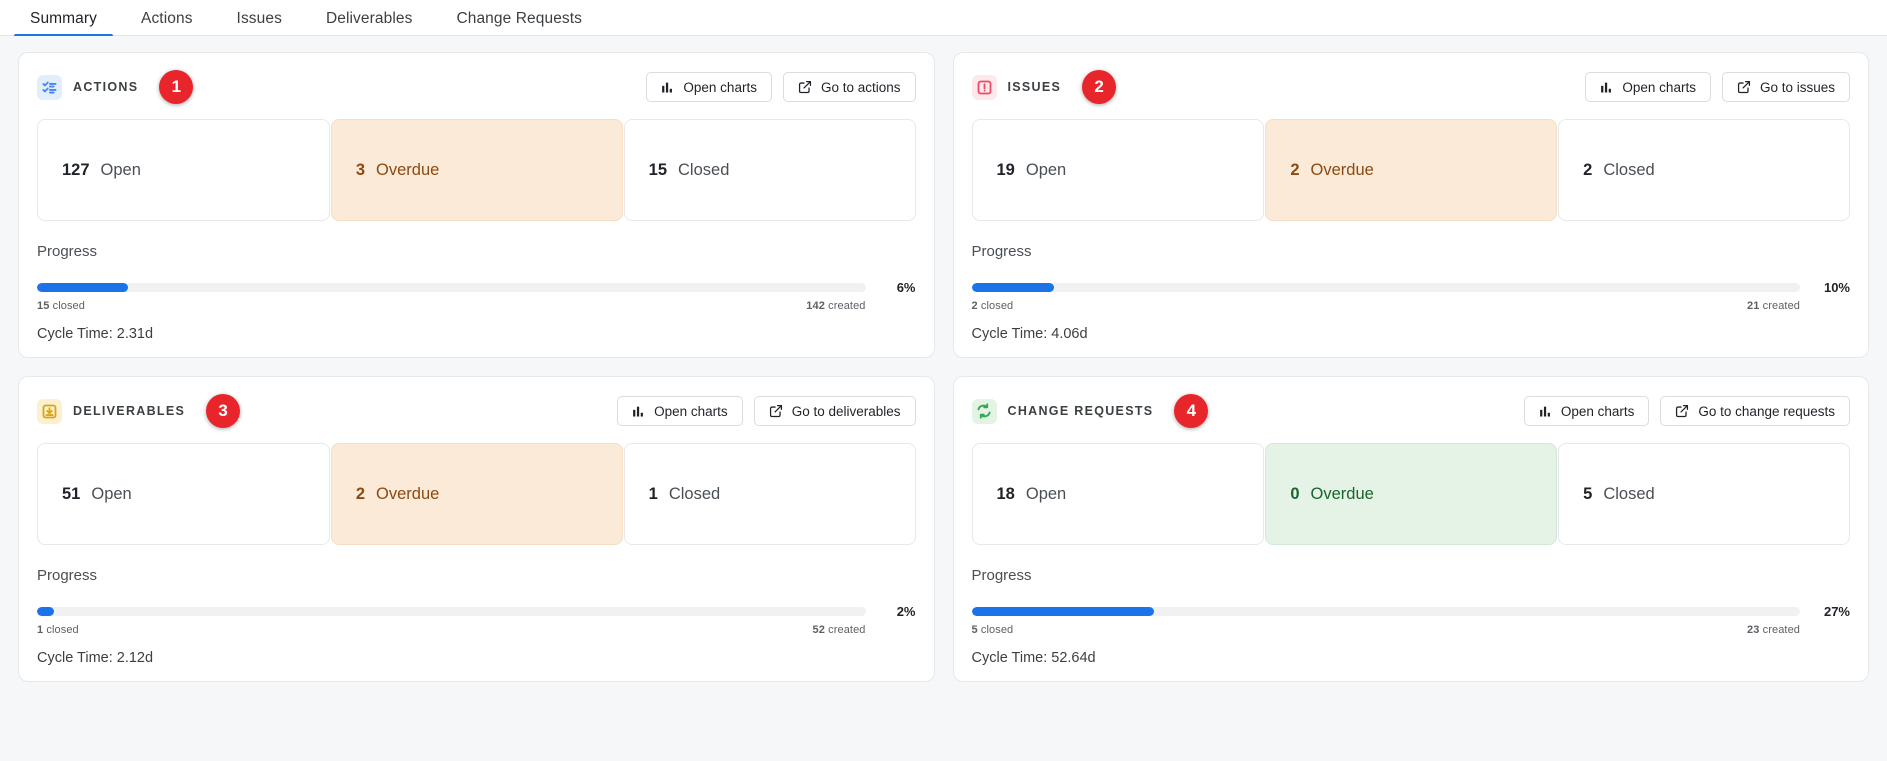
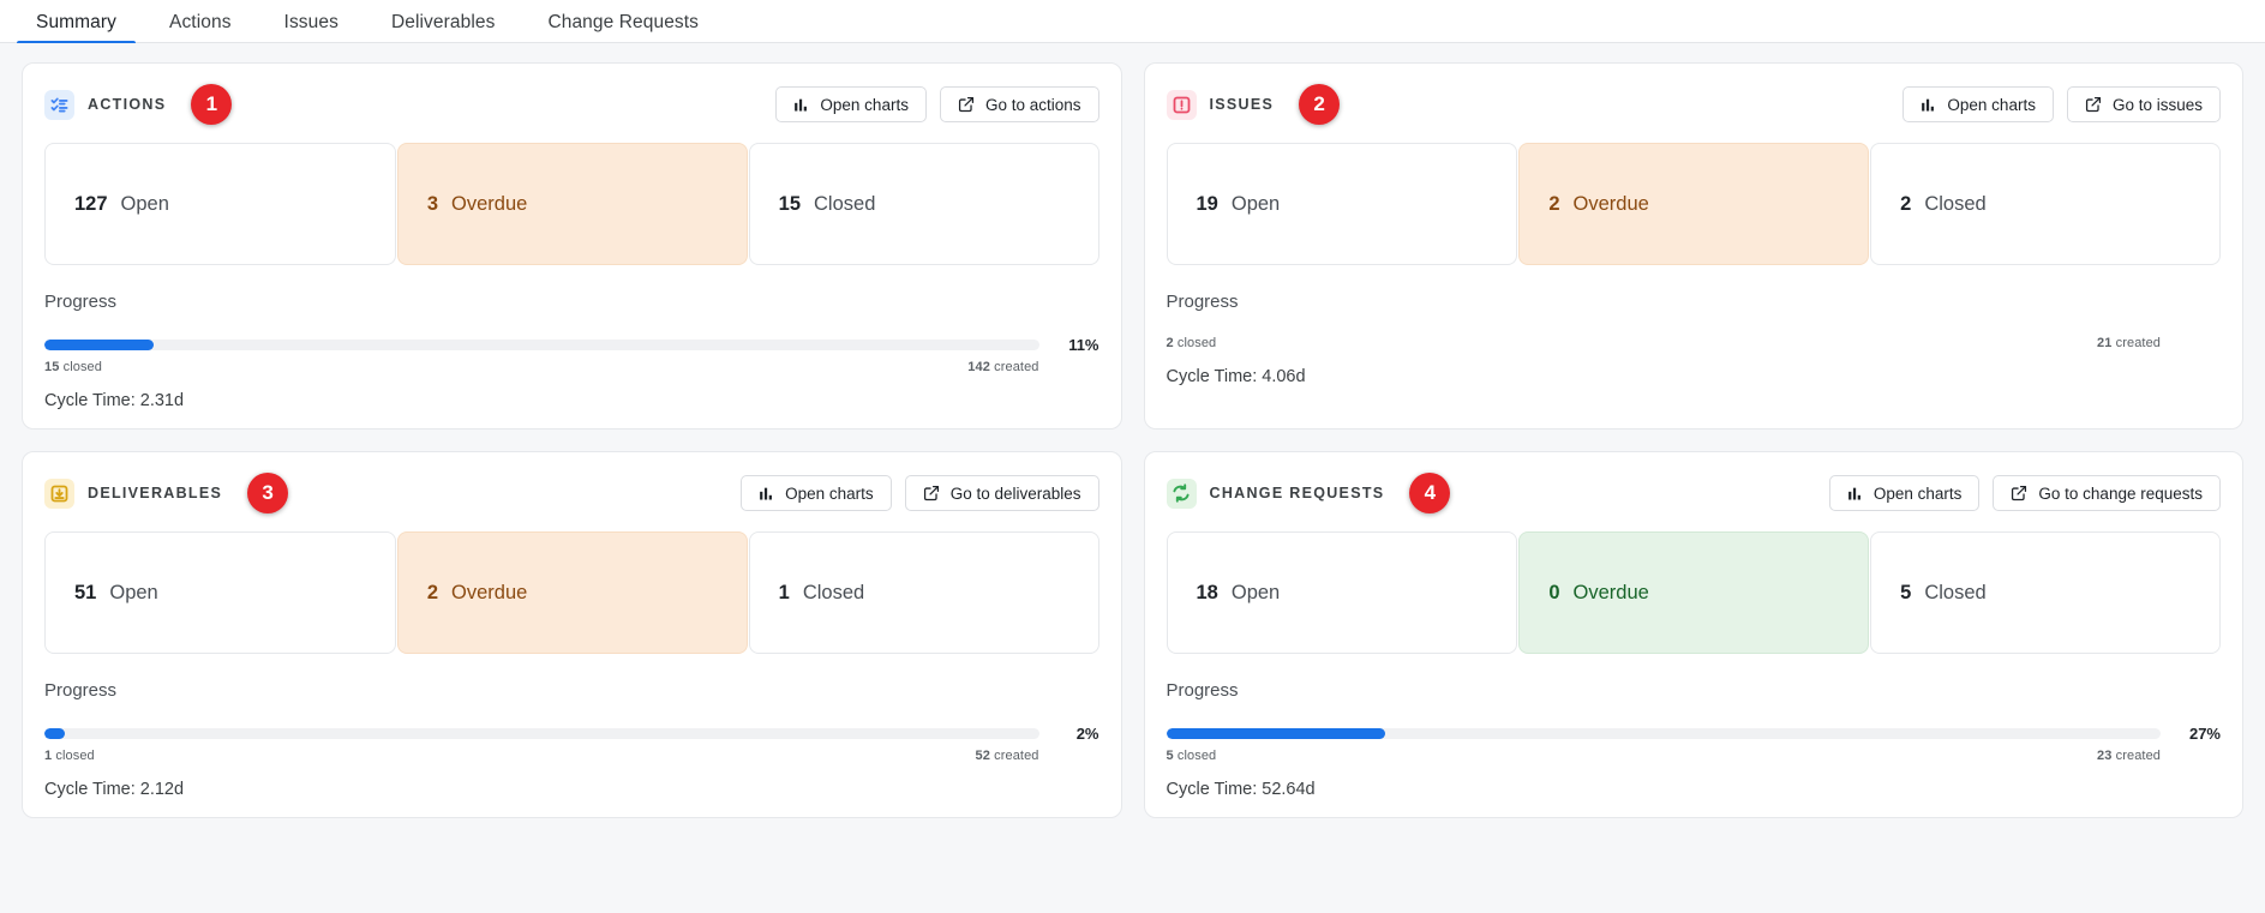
  Summary
  Actions
  Issues
  Deliverables
  Change Requests
  ACTIONS
  1
  Open charts
  Go to actions
  127
  Open
  3
  Overdue
  15
  Closed
  Progress
- 6%
+ 11%
  15 closed
  142 created
  Cycle Time: 2.31d
  ISSUES
  2
  Open charts
  Go to issues
  19
  Open
  2
  Overdue
  2
  Closed
  Progress
- 10%
  2 closed
  21 created
  Cycle Time: 4.06d
  DELIVERABLES
  3
  Open charts
  Go to deliverables
  51
  Open
  2
  Overdue
  1
  Closed
  Progress
  2%
  1 closed
  52 created
  Cycle Time: 2.12d
  CHANGE REQUESTS
  4
  Open charts
  Go to change requests
  18
  Open
  0
  Overdue
  5
  Closed
  Progress
  27%
  5 closed
  23 created
  Cycle Time: 52.64d
